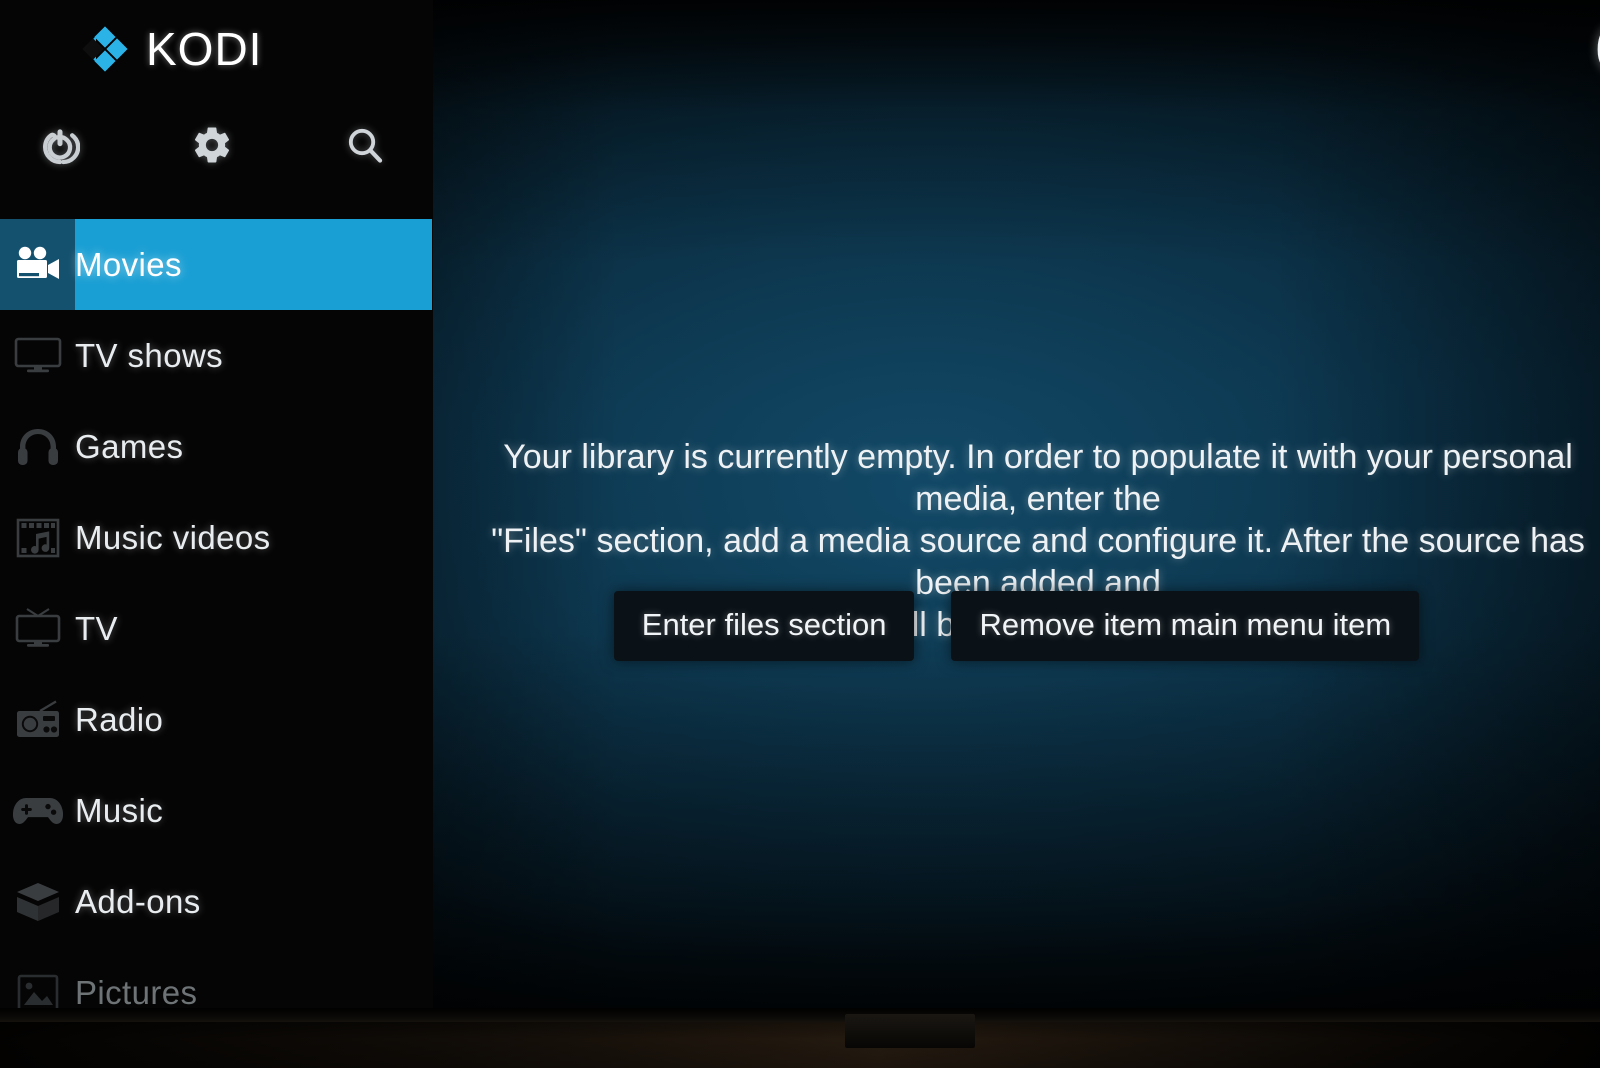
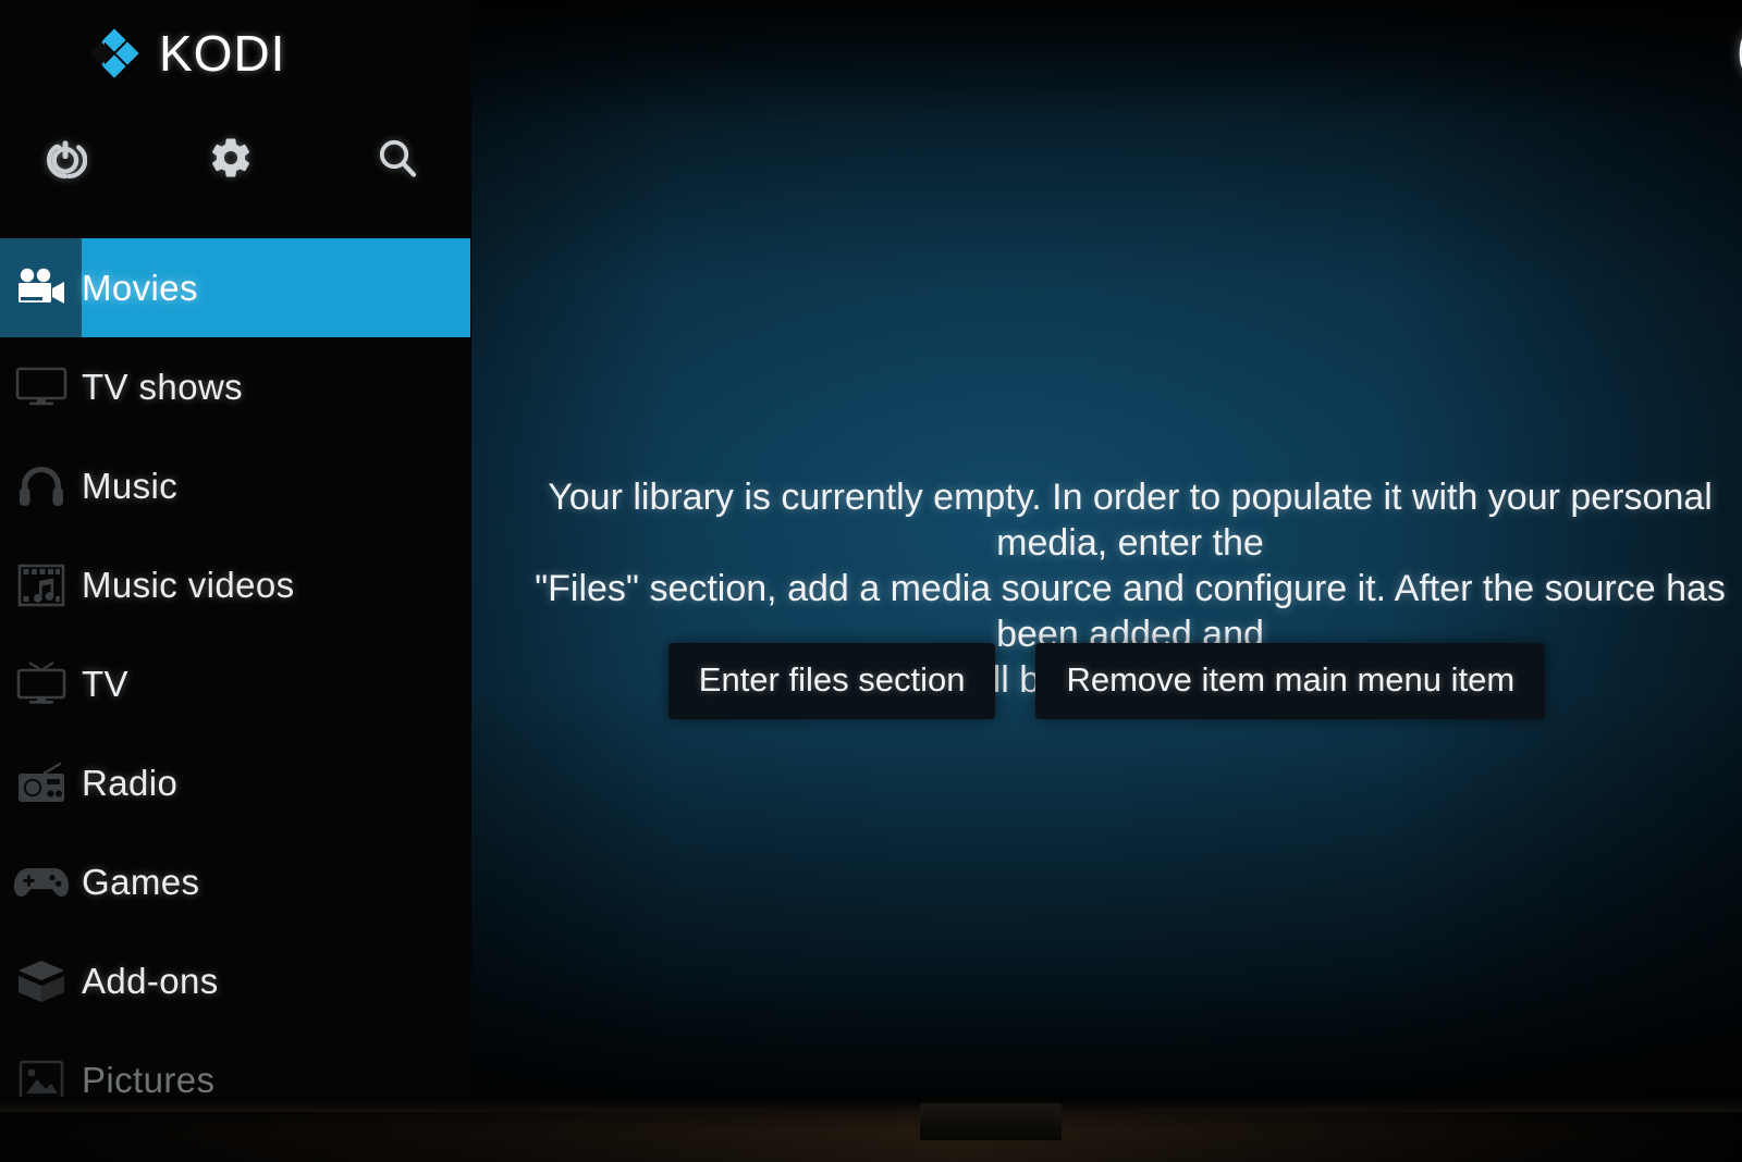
  KODI
  Movies
  TV shows
- Games
+ Music
  Music videos
  TV
  Radio
- Music
+ Games
  Add-ons
  Pictures
  Your library is currently empty. In order to populate it with your personal media, enter the
  "Files" section, add a media source and configure it. After the source has been added and
  Enter files section
  Remove item main menu item
